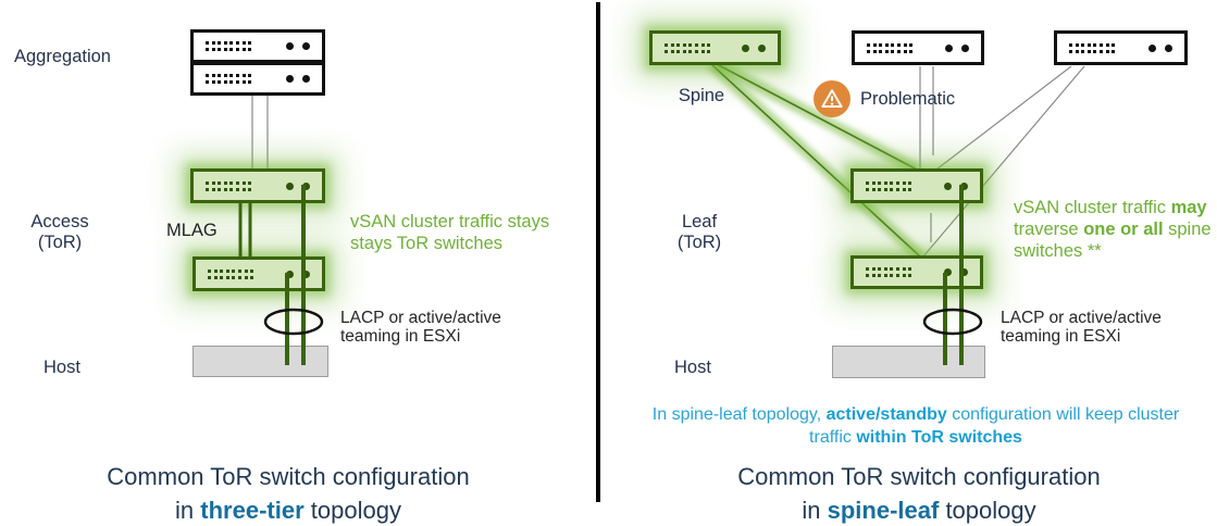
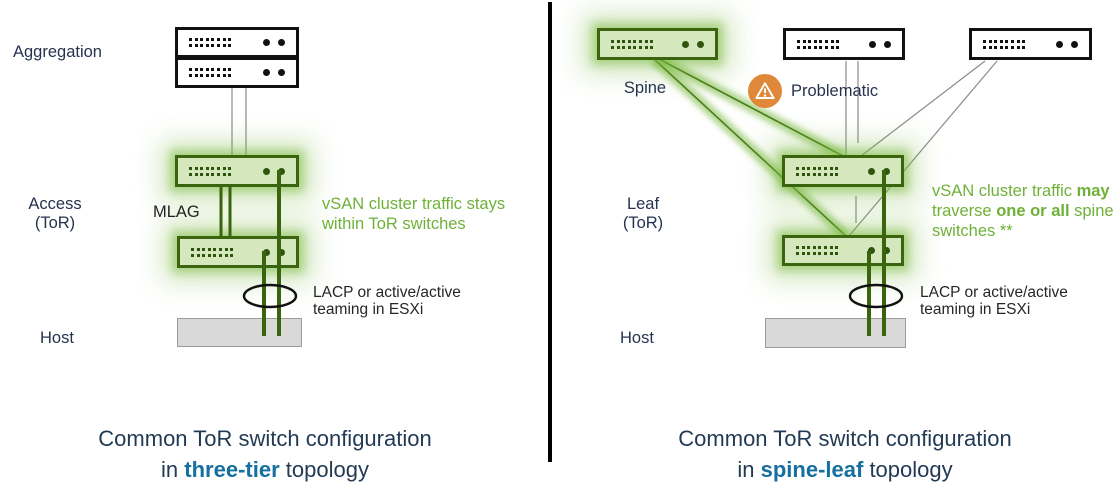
  Aggregation
  Access
  (ToR)
  Host
  MLAG
- vSAN cluster traffic stays stays ToR switches
+ vSAN cluster traffic stays within ToR switches
  LACP or active/active teaming in ESXi
  Common ToR switch configuration
  in three-tier topology
  Spine
  Problematic
  Leaf
  (ToR)
  Host
  vSAN cluster traffic may traverse one or all spine switches **
  LACP or active/active teaming in ESXi
- In spine-leaf topology, active/standby configuration will keep cluster traffic within ToR switches
  Common ToR switch configuration
  in spine-leaf topology
